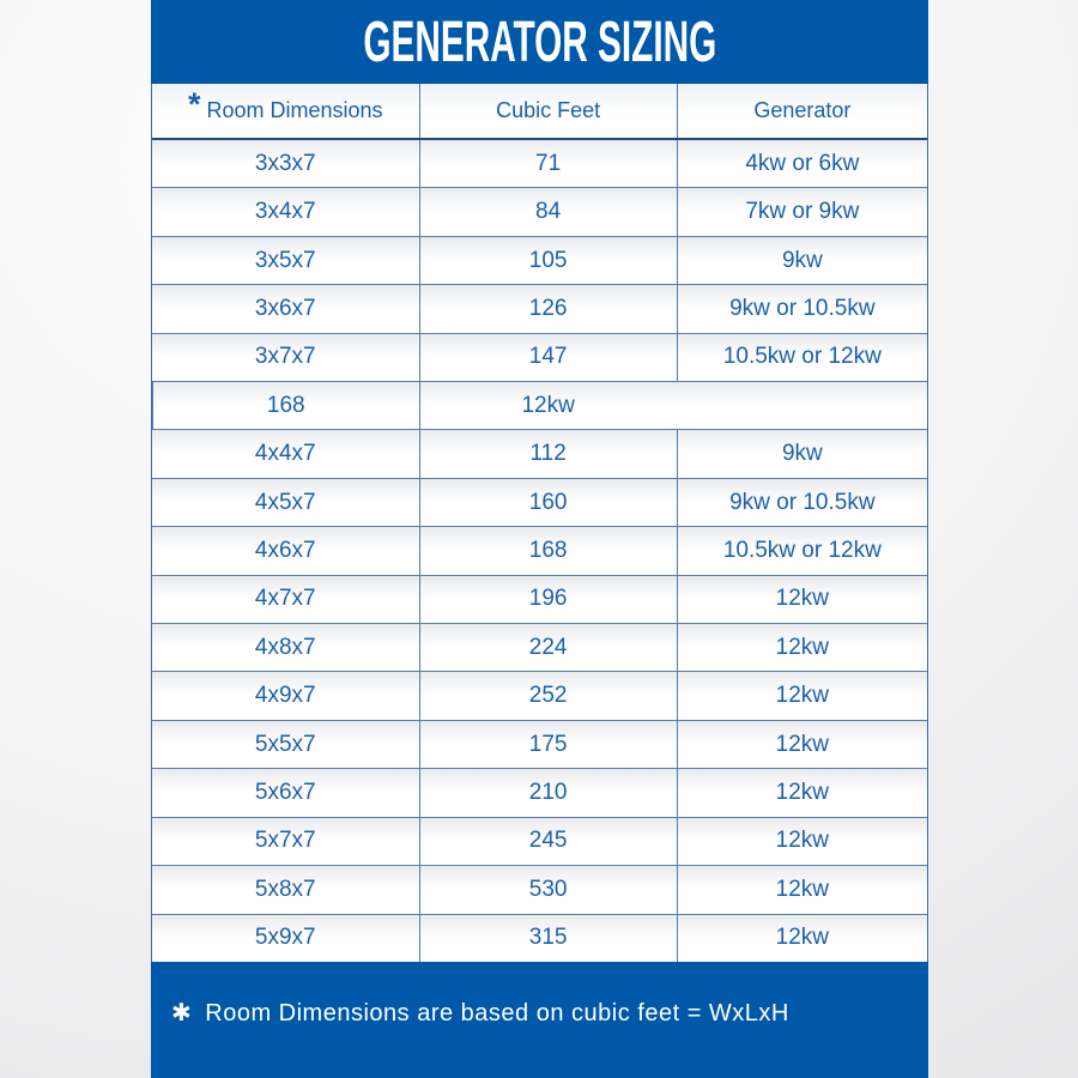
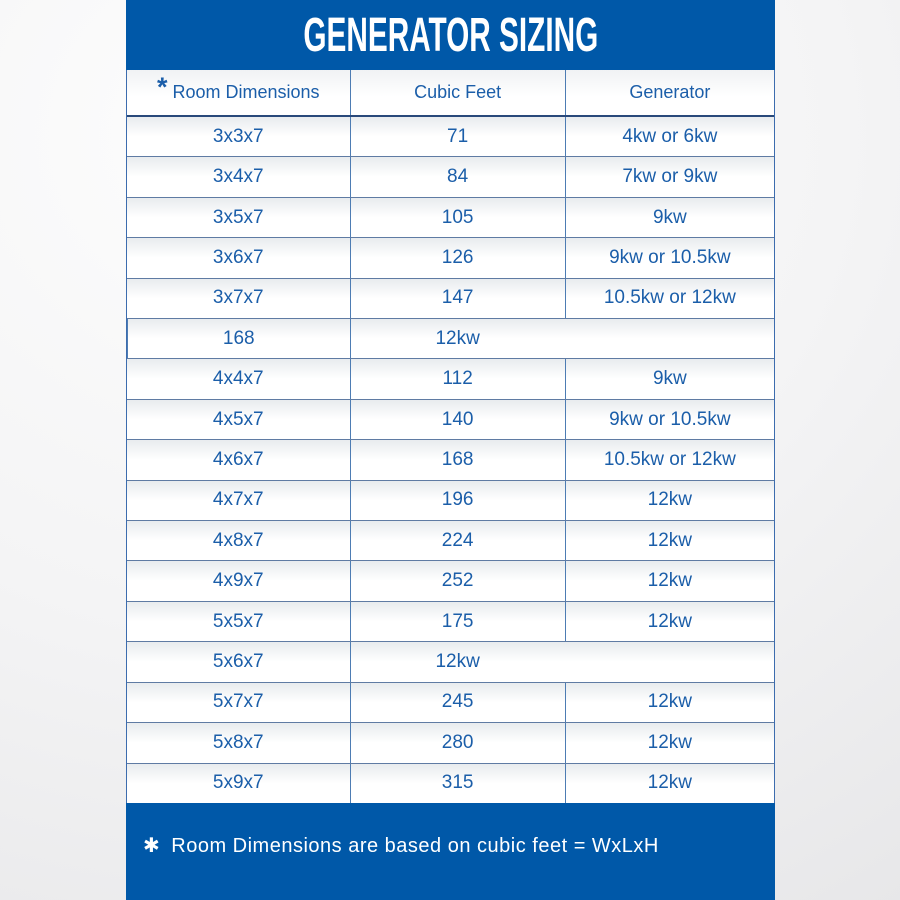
  GENERATOR SIZING
  *
  Room Dimensions
  Cubic Feet
  Generator
  3x3x7
  71
  4kw or 6kw
  3x4x7
  84
  7kw or 9kw
  3x5x7
  105
  9kw
  3x6x7
  126
  9kw or 10.5kw
  3x7x7
  147
  10.5kw or 12kw
  168
  12kw
  4x4x7
  112
  9kw
  4x5x7
- 160
+ 140
  9kw or 10.5kw
  4x6x7
  168
  10.5kw or 12kw
  4x7x7
  196
  12kw
  4x8x7
  224
  12kw
  4x9x7
  252
  12kw
  5x5x7
  175
  12kw
  5x6x7
- 210
  12kw
  5x7x7
  245
  12kw
  5x8x7
- 530
+ 280
  12kw
  5x9x7
  315
  12kw
  ✱ Room Dimensions are based on cubic feet = WxLxH
